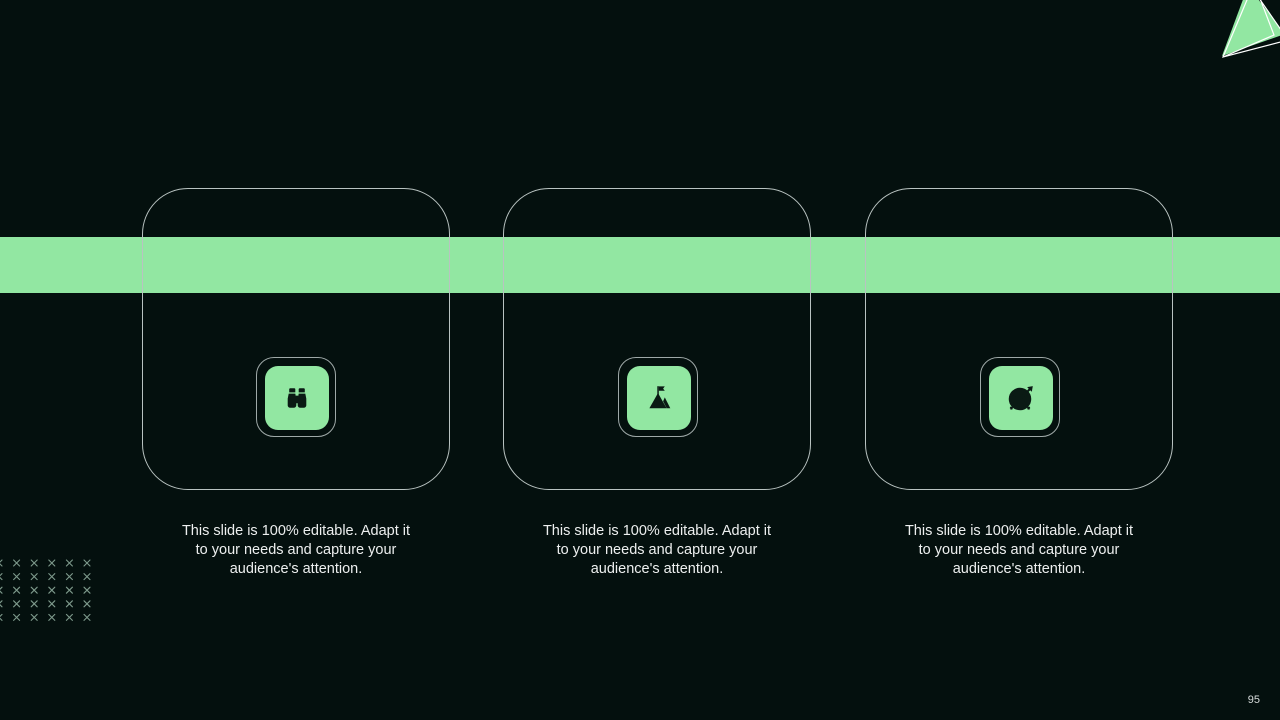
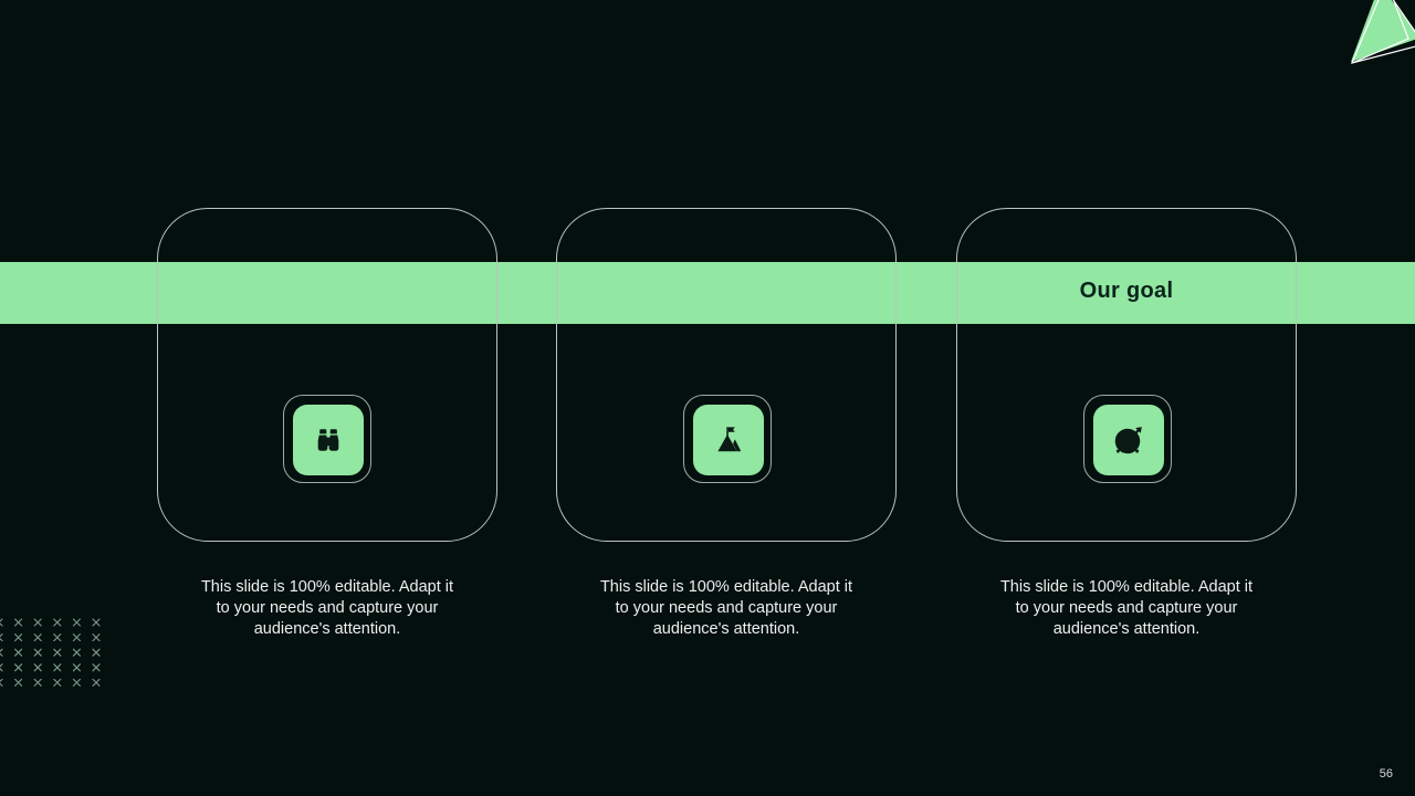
  This slide is 100% editable. Adapt it to your needs and capture your audience's attention.
  This slide is 100% editable. Adapt it to your needs and capture your audience's attention.
+ Our goal
  This slide is 100% editable. Adapt it to your needs and capture your audience's attention.
- 95
+ 56
